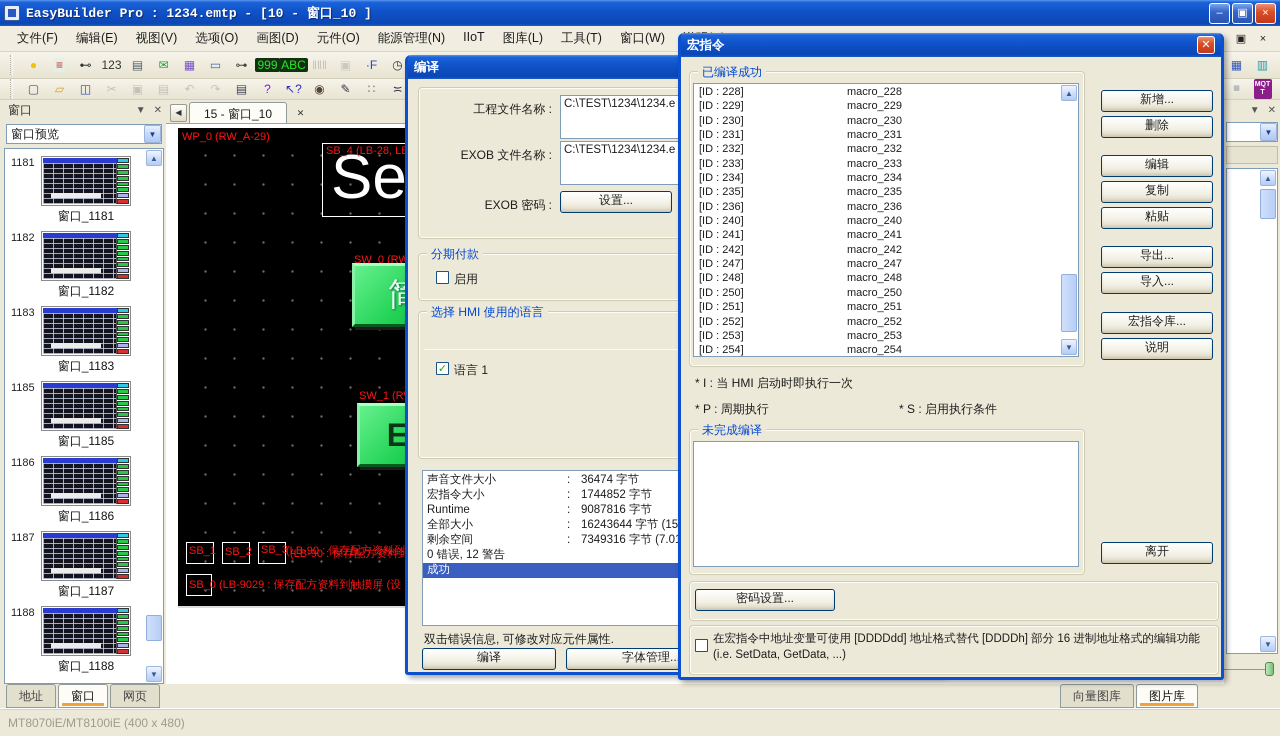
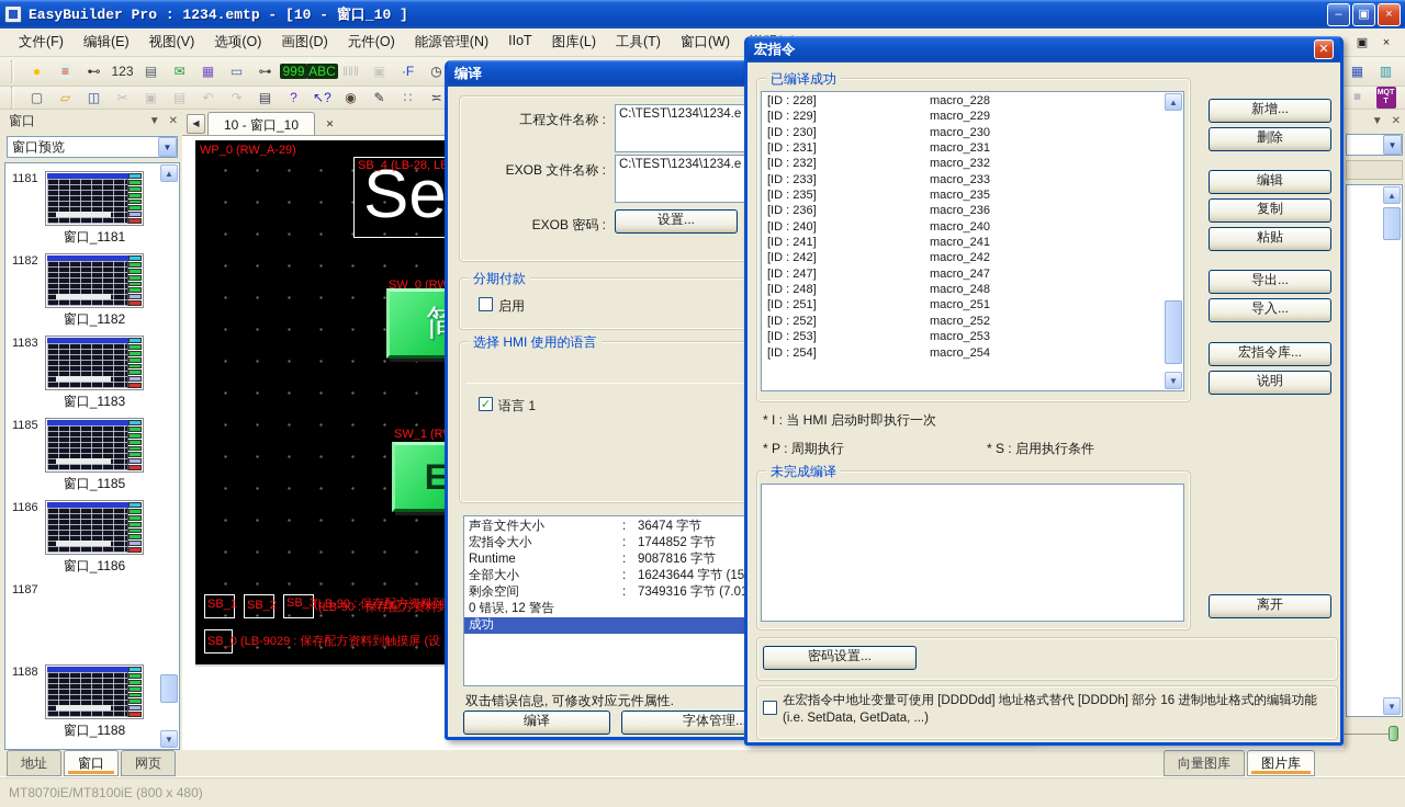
  EasyBuilder Pro : 1234.emtp - [10 - 窗口_10 ]
  –
  ▣
  ×
  文件(F)
  编辑(E)
  视图(V)
  选项(O)
  画图(D)
  元件(O)
  能源管理(N)
  IIoT
  图库(L)
  工具(T)
  窗口(W)
  ▣
  ×
  ●
  ≡
  ⊷
  123
  ▤
  ✉
  ▦
  ▭
  ⊶
  999
  ABC
  ‖‖‖
  ▣
  ·F
  ◷
  ▦
  ▥
  ▢
  ▱
  ◫
  ✂
  ▣
  ▤
  ↶
  ↷
  ▤
  ?
  ↖?
  ◉
  ✎
  ∷
  ≍
  窗口
  ▼
  ✕
  窗口预览
  ▼
  1181
  窗口_1181
  1182
  窗口_1182
  1183
  窗口_1183
  1185
  窗口_1185
  1186
  窗口_1186
  1187
- 窗口_1187
  1188
  窗口_1188
  ▲
  ▼
  地址
  窗口
  网页
  ◀
- 15 - 窗口_10
+ 10 - 窗口_10
  ✕
  WP_0 (RW_A-29)
  Se
  SB_4 (LB-28, L
  SW_0 (RW
  简
  SW_1 (R
  SB_1
  SB_2
  SB_3
  (LB-90 : 保存配方资料到
  (LB-90 : 保存配方资料到
  SB_0 (LB-9029 : 保存配方资料到触摸屏 (设
  ▼
  ✕
  ▼
  ▲
  ▼
  向量图库
  图片库
  编译
  工程文件名称 :
  C:\TEST\1234\1234.e
  EXOB 文件名称 :
  C:\TEST\1234\1234.e
  EXOB 密码 :
  设置...
  分期付款
  启用
  选择 HMI 使用的语言
  语言 1
  声音文件大小
  :
  36474 字节
  宏指令大小
  :
  1744852 字节
  Runtime
  :
  9087816 字节
  全部大小
  :
  16243644 字节 (15
  剩余空间
  :
  7349316 字节 (7.0
  0 错误, 12 警告
  成功
  双击错误信息, 可修改对应元件属性.
  编译
  字体管理..
  宏指令
  ✕
  已编译成功
  [ID : 228]
  macro_228
  [ID : 229]
  macro_229
  [ID : 230]
  macro_230
  [ID : 231]
  macro_231
  [ID : 232]
  macro_232
  [ID : 233]
  macro_233
- [ID : 234]
- macro_234
  [ID : 235]
  macro_235
  [ID : 236]
  macro_236
  [ID : 240]
  macro_240
  [ID : 241]
  macro_241
  [ID : 242]
  macro_242
  [ID : 247]
  macro_247
  [ID : 248]
  macro_248
- [ID : 250]
- macro_250
  [ID : 251]
  macro_251
  [ID : 252]
  macro_252
  [ID : 253]
  macro_253
  [ID : 254]
  macro_254
  ▲
  ▼
  * I : 当 HMI 启动时即执行一次
  * P : 周期执行
  * S : 启用执行条件
  未完成编译
  密码设置...
  在宏指令中地址变量可使用 [DDDDdd] 地址格式替代 [DDDDh] 部分 16 进制地址格式的编辑功能 (i.e. SetData, GetData, ...)
  新增...
  删除
  编辑
  复制
  粘贴
  导出...
  导入...
  宏指令库...
  说明
  离开
- MT8070iE/MT8100iE (400 x 480)
+ MT8070iE/MT8100iE (800 x 480)
